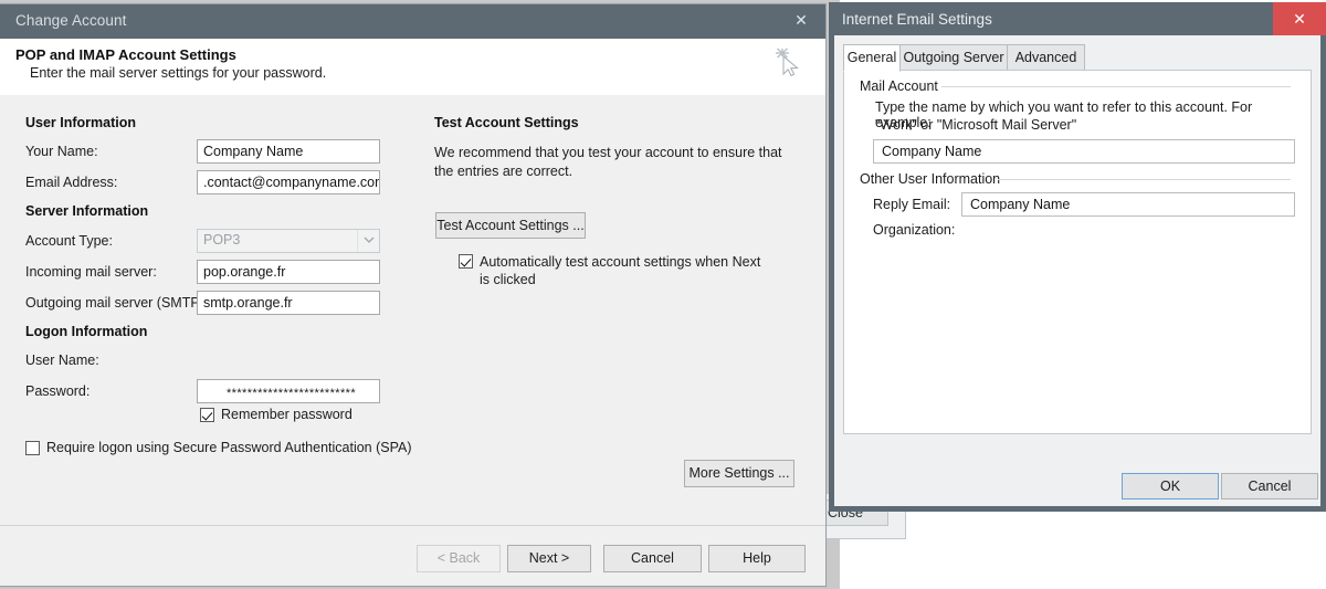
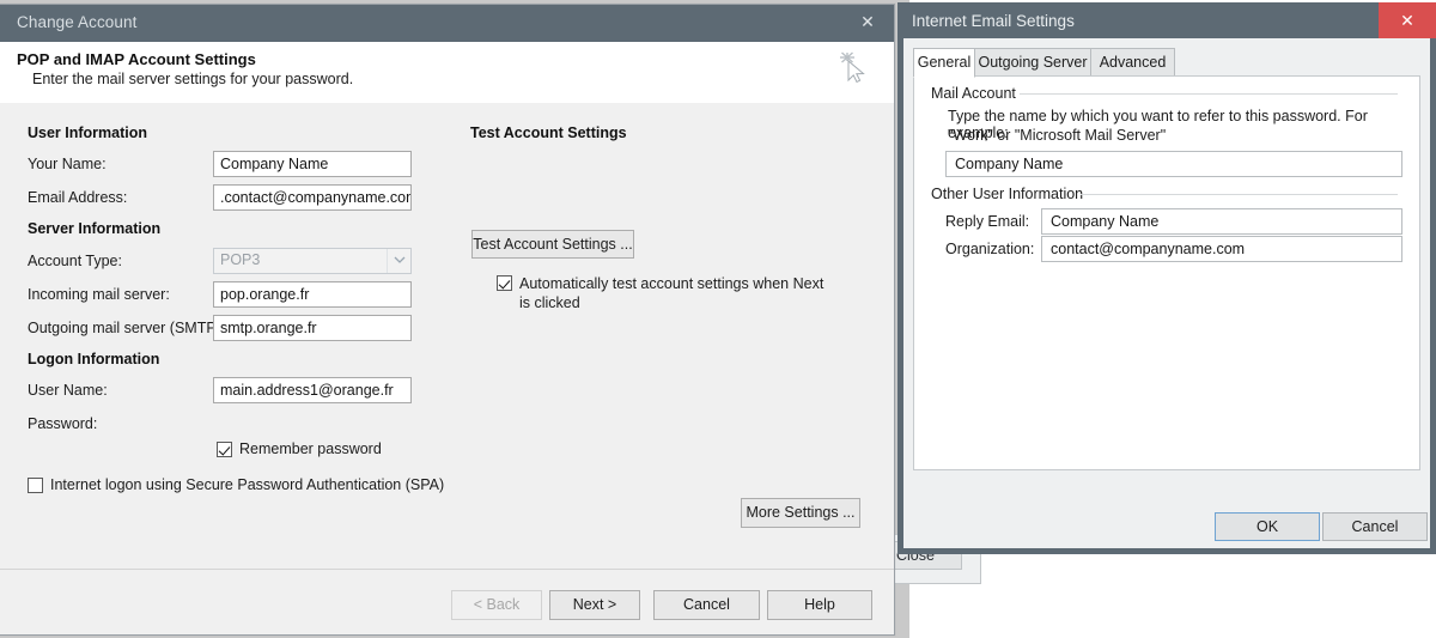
  Close
  Change Account
  ✕
  POP and IMAP Account Settings
  Enter the mail server settings for your password.
  User Information
  Your Name:
  Company Name
  Email Address:
  .contact@companyname.co
  Server Information
  Account Type:
  POP3
  Incoming mail server:
  pop.orange.fr
  Outgoing mail server (SMTP
  smtp.orange.fr
  Logon Information
  User Name:
+ main.address1@orange.fr
  Password:
- *************************
  Remember password
- Require logon using Secure Password Authentication (SPA)
+ Internet logon using Secure Password Authentication (SPA)
  Test Account Settings
- We recommend that you test your account to ensure that the entries are correct.
  Test Account Settings ...
  Automatically test account settings when Next is clicked
  More Settings ...
  < Back
  Next >
  Cancel
  Help
  Internet Email Settings
  ✕
  General
  Outgoing Server
  Advanced
  Mail Account
- Type the name by which you want to refer to this account. For example:
+ Type the name by which you want to refer to this password. For example:
  "Work" or "Microsoft Mail Server"
  Company Name
  Other User Information
  Reply Email:
  Company Name
  Organization:
+ contact@companyname.com
  OK
  Cancel
